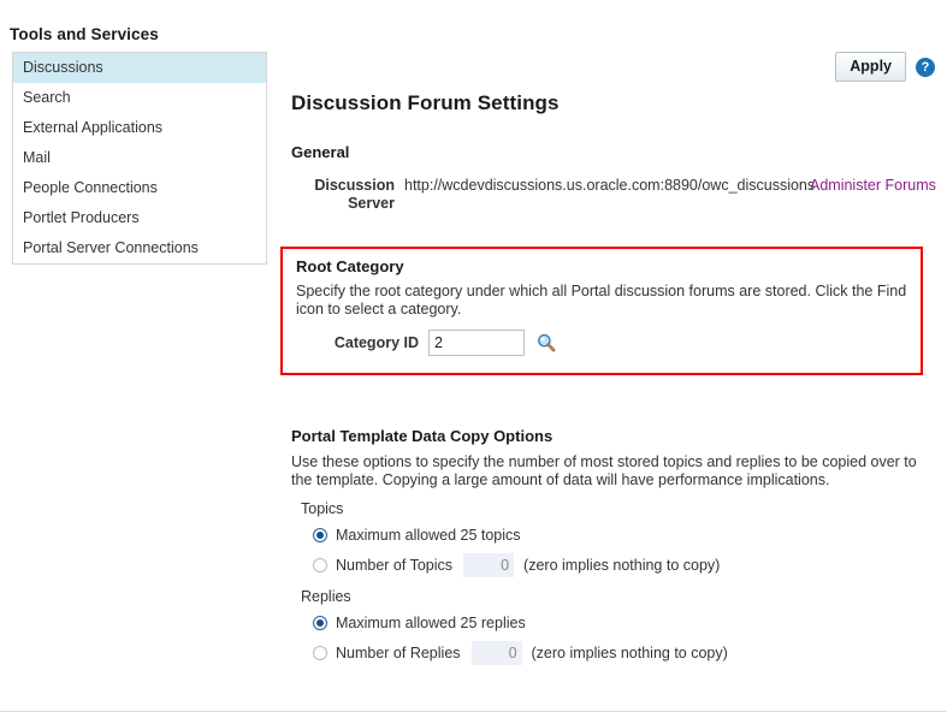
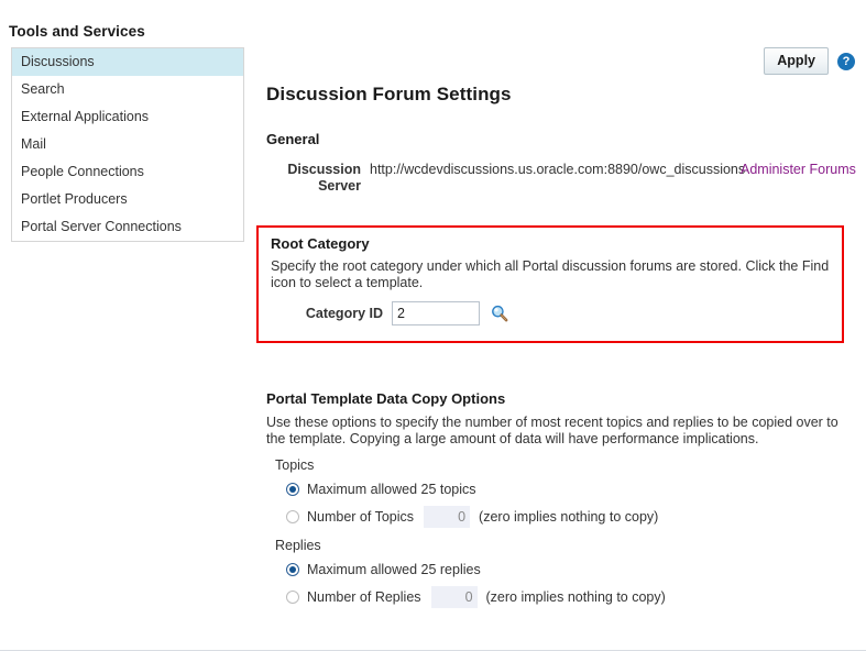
  Tools and Services
  Discussions
  Search
  External Applications
  Mail
  People Connections
  Portlet Producers
  Portal Server Connections
  Apply
  ?
  Discussion Forum Settings
  General
  Discussion Server
  http://wcdevdiscussions.us.oracle.com:8890/owc_discussion
  Administer Forums
  Root Category
- Specify the root category under which all Portal discussion forums are stored. Click the Find icon to select a category.
+ Specify the root category under which all Portal discussion forums are stored. Click the Find icon to select a template.
  Category ID
  2
  Portal Template Data Copy Options
- Use these options to specify the number of most stored topics and replies to be copied over to the template. Copying a large amount of data will have performance implications.
+ Use these options to specify the number of most recent topics and replies to be copied over to the template. Copying a large amount of data will have performance implications.
  Topics
  Maximum allowed 25 topics
  Number of Topics
  0
  (zero implies nothing to copy)
  Replies
  Maximum allowed 25 replies
  Number of Replies
  0
  (zero implies nothing to copy)
